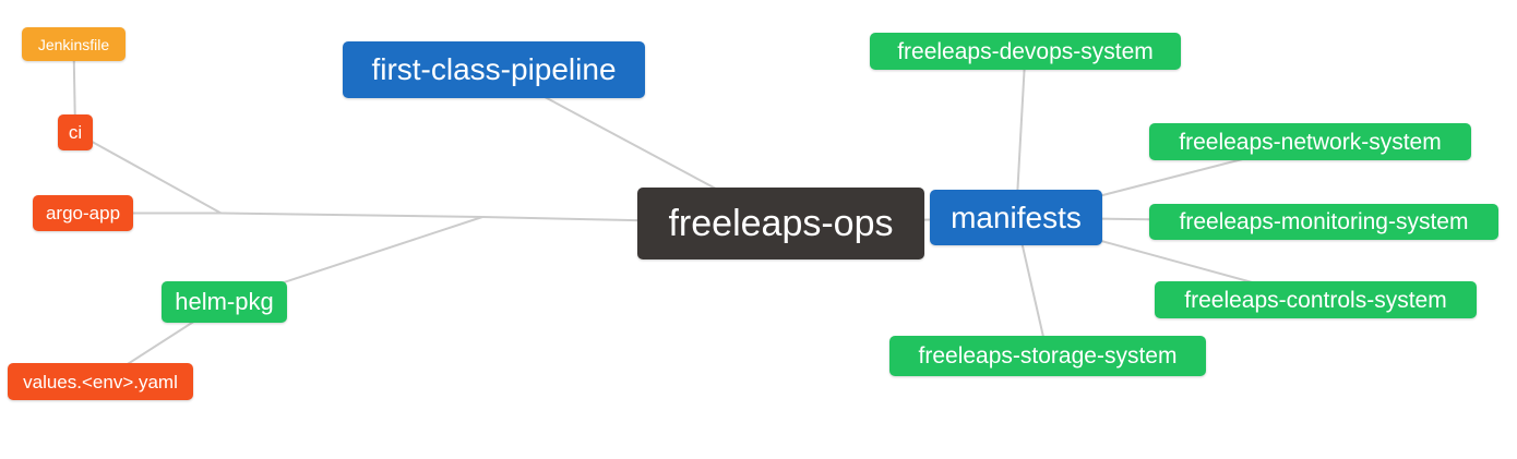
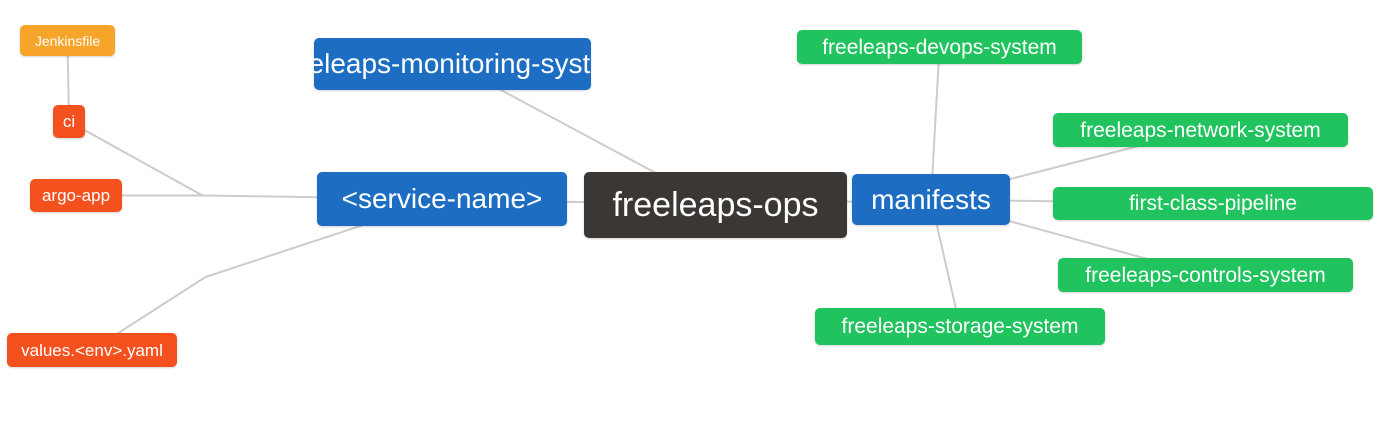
  freeleaps-ops
- first-class-pipeline
+ freeleaps-monitoring-system
+ <service-name>
  manifests
- helm-pkg
  ci
  argo-app
  values.<env>.yaml
  Jenkinsfile
  freeleaps-devops-system
  freeleaps-network-system
- freeleaps-monitoring-system
+ first-class-pipeline
  freeleaps-controls-system
  freeleaps-storage-system
